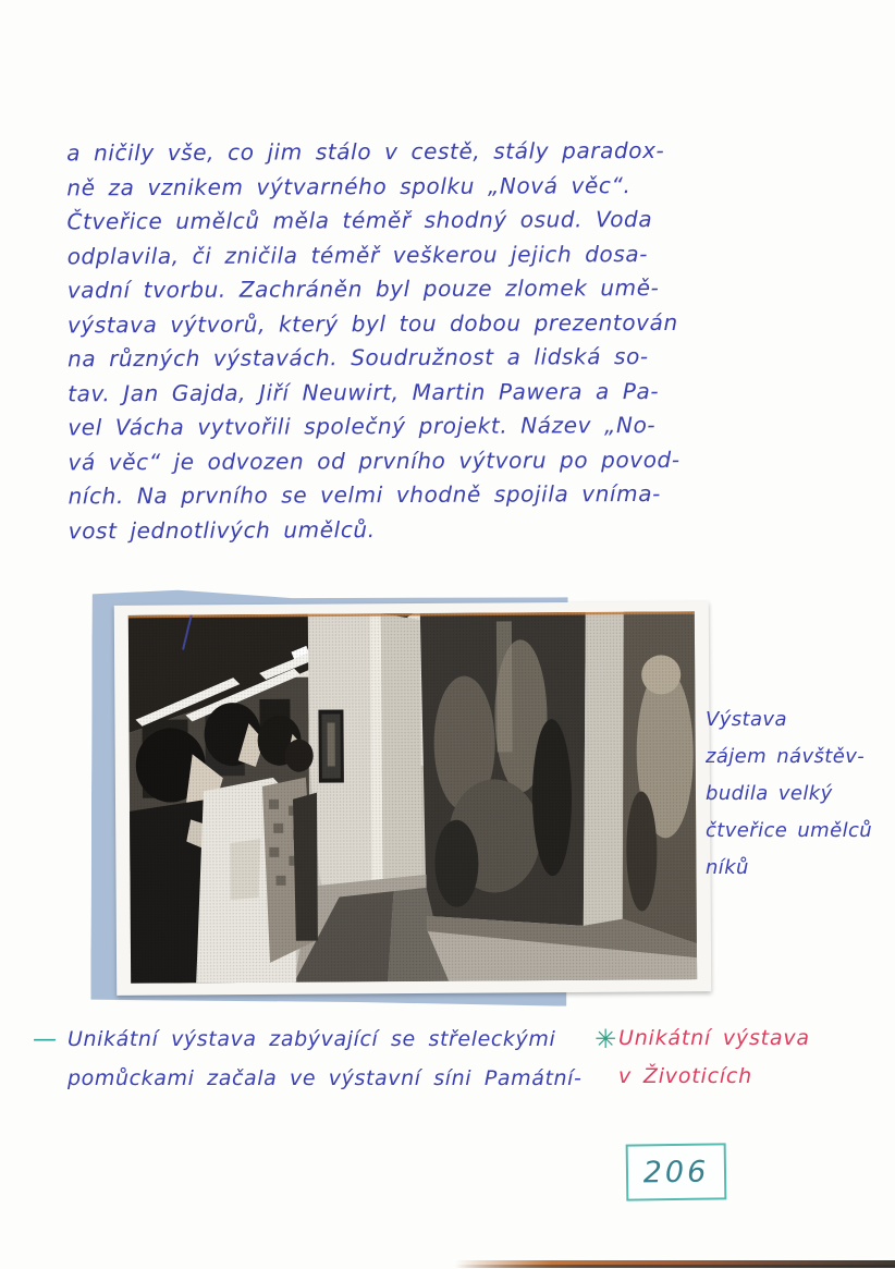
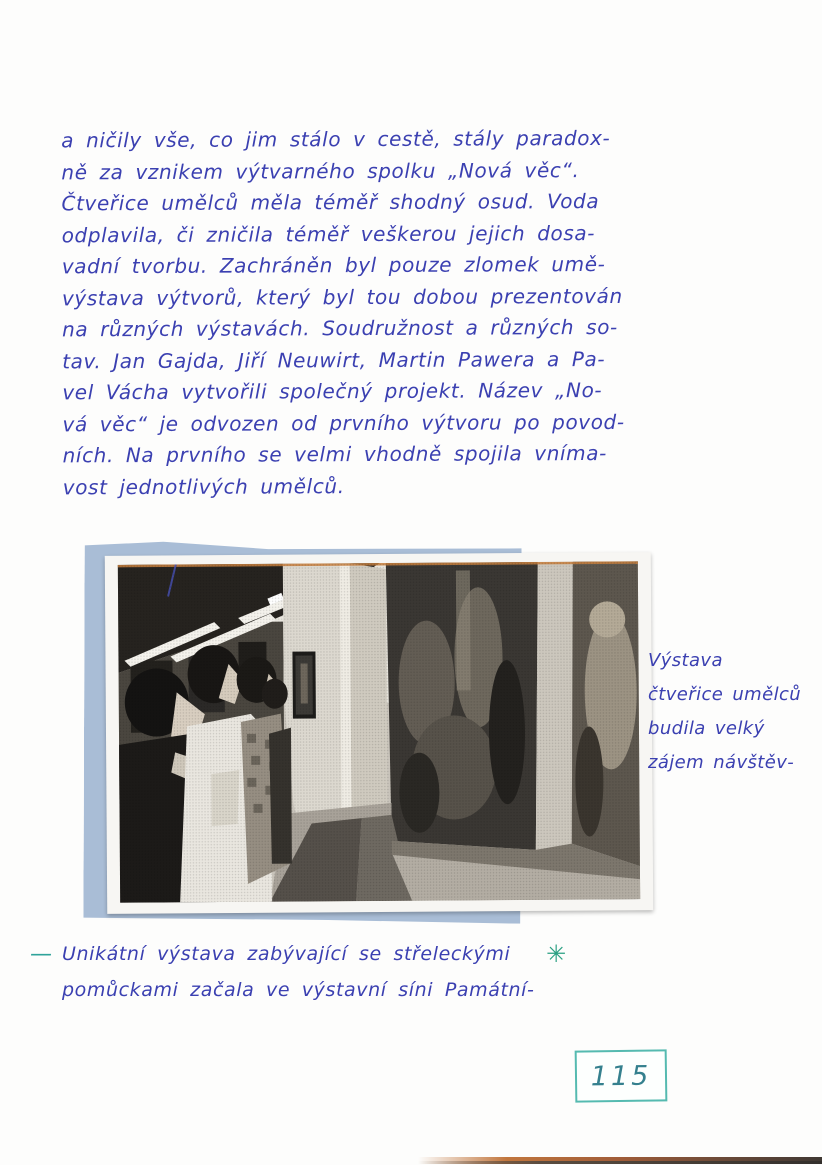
  a ničily vše, co jim stálo v cestě, stály paradox-
  ně za vznikem výtvarného spolku „Nová věc“.
  Čtveřice umělců měla téměř shodný osud. Voda
  odplavila, či zničila téměř veškerou jejich dosa-
  vadní tvorbu. Zachráněn byl pouze zlomek umě-
  výstava výtvorů, který byl tou dobou prezentován
- na různých výstavách. Soudružnost a lidská so-
+ na různých výstavách. Soudružnost a různých so-
  tav. Jan Gajda, Jiří Neuwirt, Martin Pawera a Pa-
  vel Vácha vytvořili společný projekt. Název „No-
  vá věc“ je odvozen od prvního výtvoru po povod-
  ních. Na prvního se velmi vhodně spojila vníma-
  vost jednotlivých umělců.
  Výstava
- zájem návštěv-
+ čtveřice umělců
  budila velký
- čtveřice umělců
+ zájem návštěv-
- níků
  —
  Unikátní výstava zabývající se střeleckými
  pomůckami začala ve výstavní síni Památní-
  ✳
- Unikátní výstava
- v Životicích
- 206
+ 115
